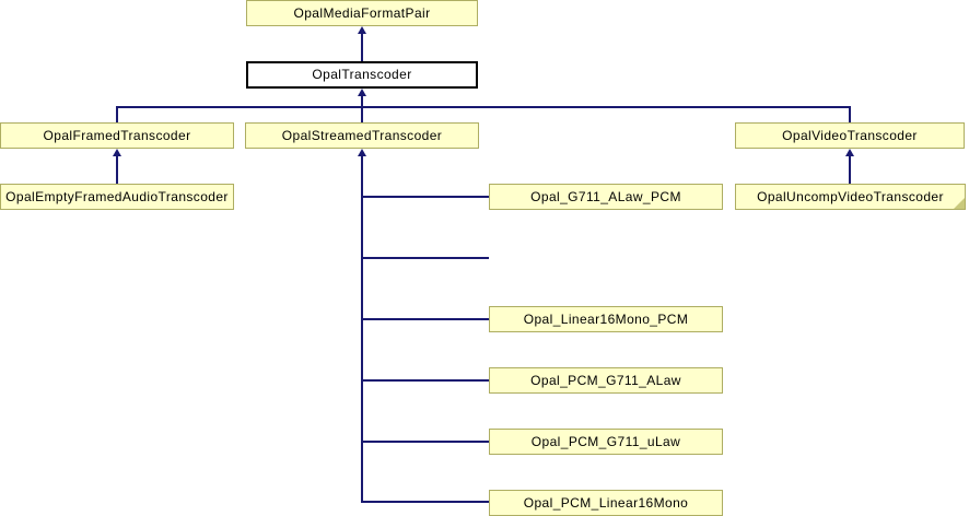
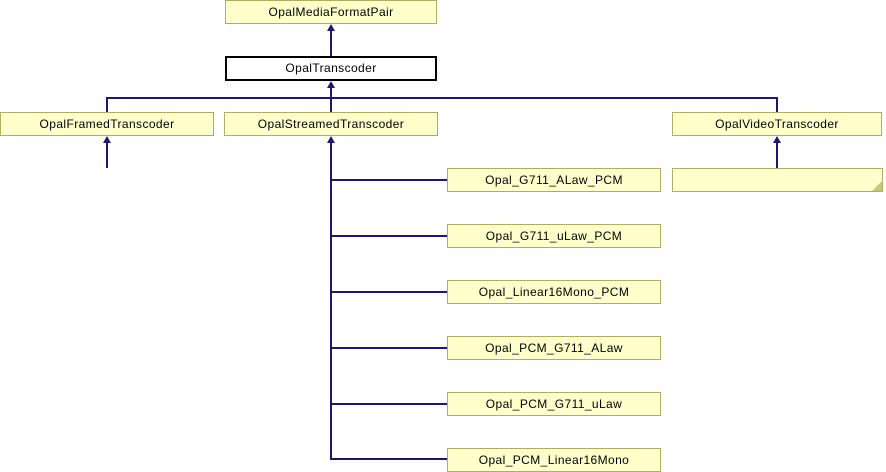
  OpalMediaFormatPair
  OpalTranscoder
  OpalFramedTranscoder
  OpalStreamedTranscoder
  OpalVideoTranscoder
- OpalEmptyFramedAudioTranscoder
- OpalUncompVideoTranscoder
  Opal_G711_ALaw_PCM
+ Opal_G711_uLaw_PCM
  Opal_Linear16Mono_PCM
  Opal_PCM_G711_ALaw
  Opal_PCM_G711_uLaw
  Opal_PCM_Linear16Mono
